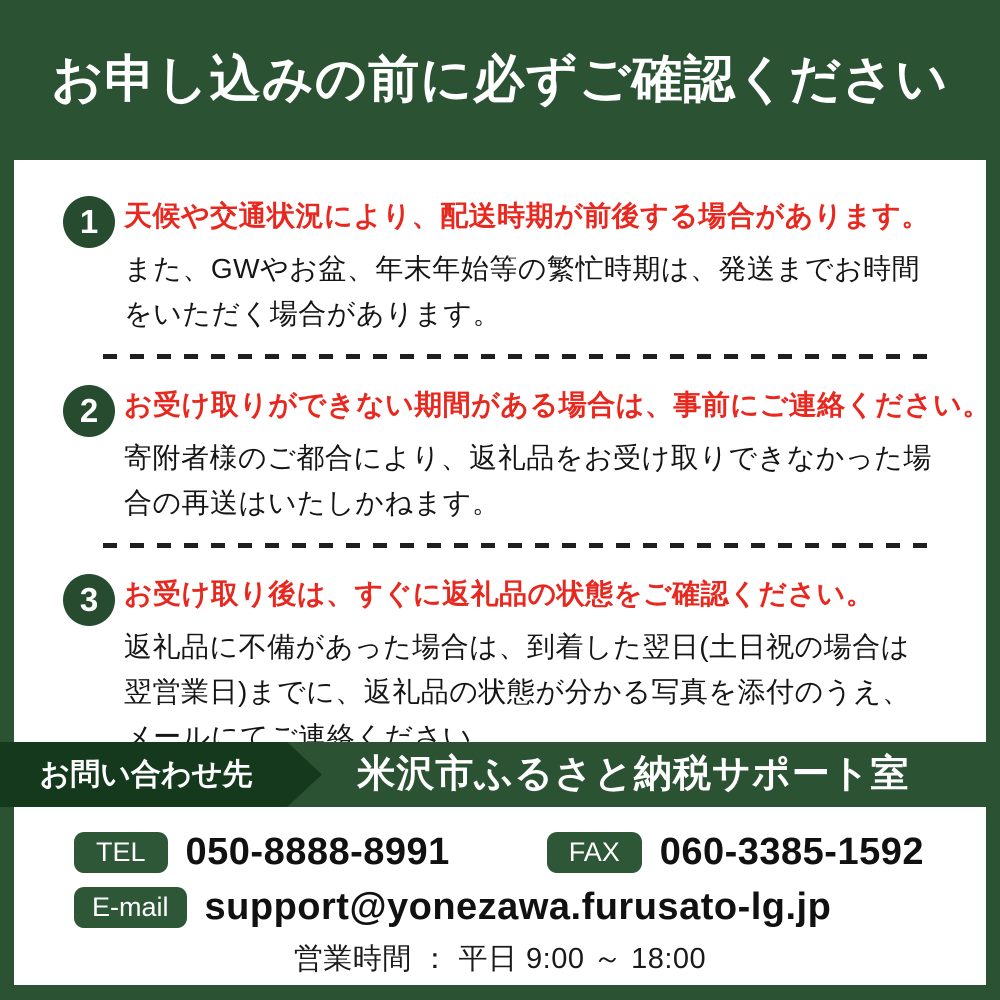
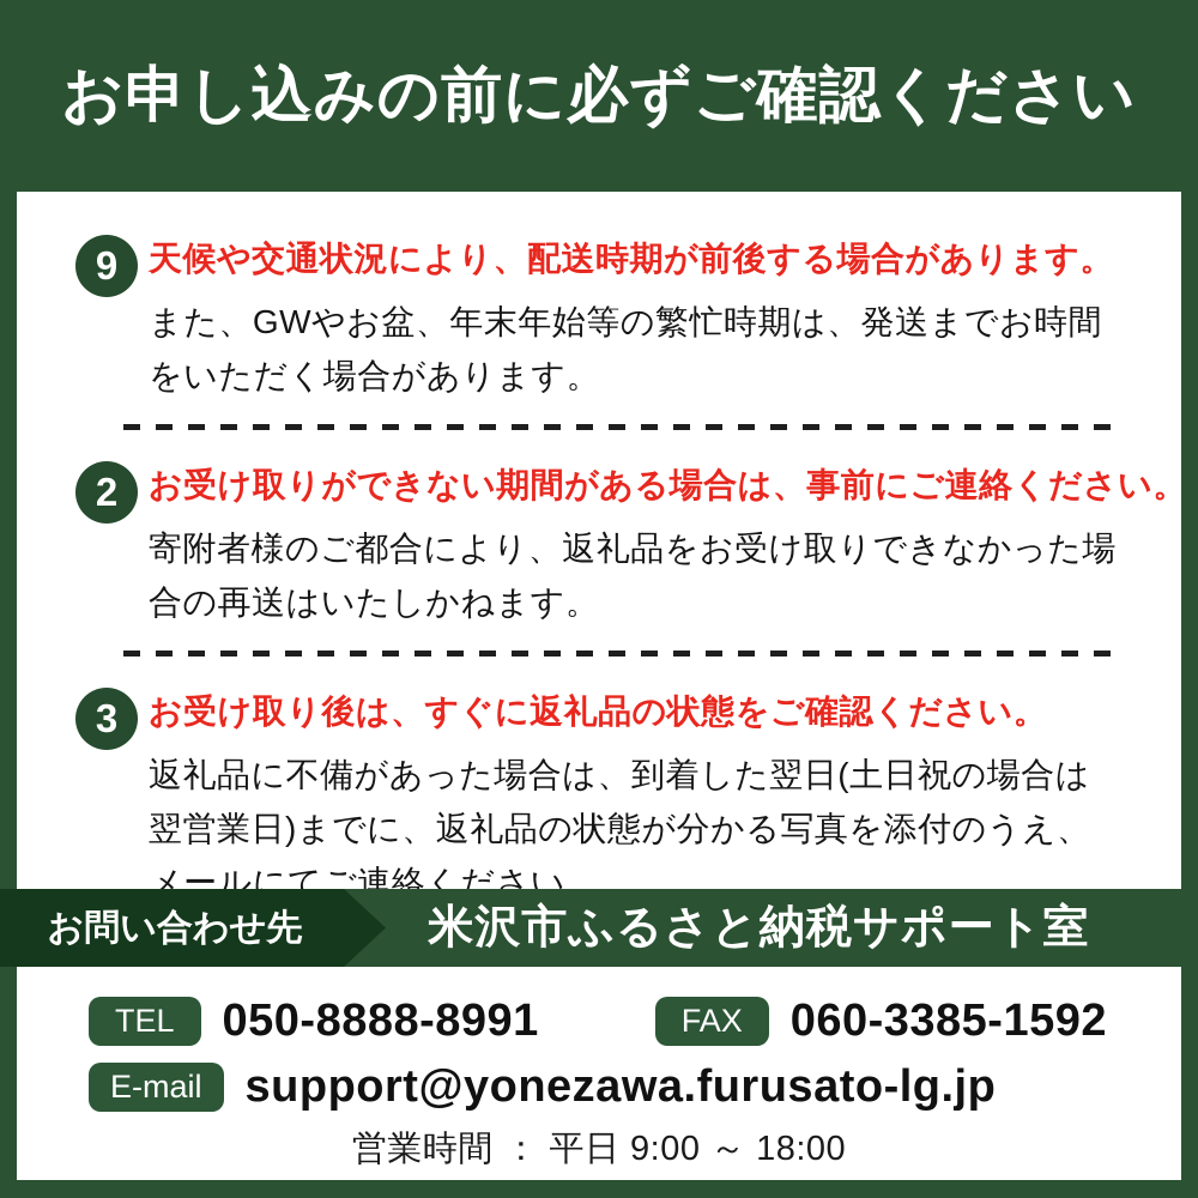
  お申し込みの前に必ずご確認ください
- 1
+ 9
  天候や交通状況により、配送時期が前後する場合があります。
  また、GWやお盆、年末年始等の繁忙時期は、発送までお時間
  をいただく場合があります。
  2
  お受け取りができない期間がある場合は、事前にご連絡ください。
  寄附者様のご都合により、返礼品をお受け取りできなかった場
  合の再送はいたしかねます。
  3
  お受け取り後は、すぐに返礼品の状態をご確認ください。
  返礼品に不備があった場合は、到着した翌日(土日祝の場合は
  翌営業日)までに、返礼品の状態が分かる写真を添付のうえ、
  メールにてご連絡ください。
  お問い合わせ先
  米沢市ふるさと納税サポート室
  TEL
  050-8888-8991
  FAX
  060-3385-1592
  E-mail
  support@yonezawa.furusato-lg.jp
  営業時間 ： 平日 9:00 ～ 18:00
